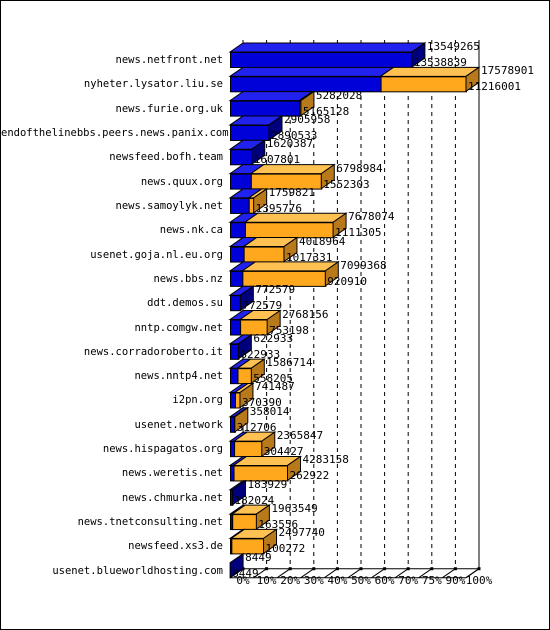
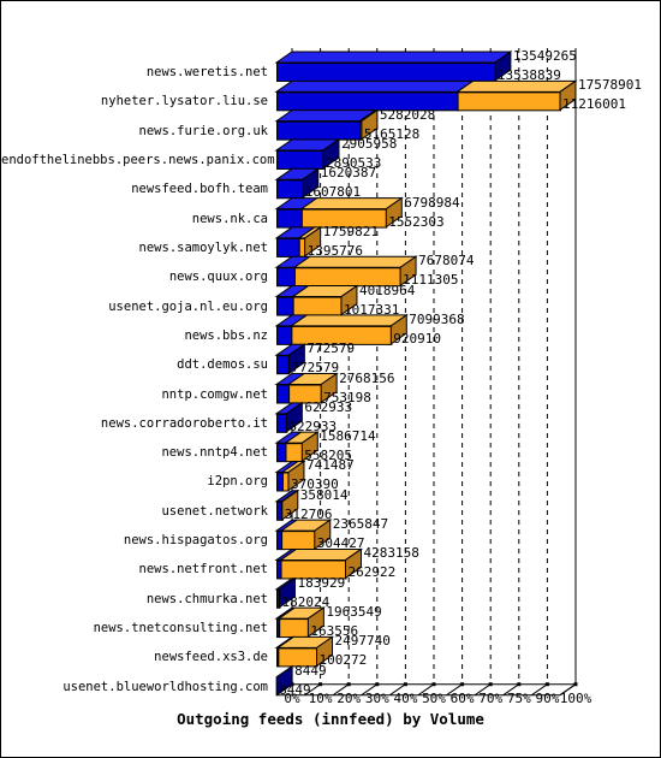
- news.netfront.net
+ news.weretis.net
  13549265
  13538839
  nyheter.lysator.liu.se
  17578901
  11216001
  news.furie.org.uk
  5282028
  5165128
  endofthelinebbs.peers.news.panix.com
  2905958
  2890533
  newsfeed.bofh.team
  1620387
  1607801
- news.quux.org
+ news.nk.ca
  6798984
  1552303
  news.samoylyk.net
  1759821
  1395776
- news.nk.ca
+ news.quux.org
  7678074
  1111305
  usenet.goja.nl.eu.org
  4018964
  1017331
  news.bbs.nz
  7099368
  920910
  ddt.demos.su
  772579
  772579
  nntp.comgw.net
  2768156
  753198
  news.corradoroberto.it
  622933
  622933
  news.nntp4.net
  1586714
  558205
  i2pn.org
  741487
  370390
  usenet.network
  358014
  312706
  news.hispagatos.org
  2365847
  304427
- news.weretis.net
+ news.netfront.net
  4283158
  262922
  news.chmurka.net
  183929
  182024
  news.tnetconsulting.net
  1963549
  163556
  newsfeed.xs3.de
  2497740
  100272
  usenet.blueworldhosting.com
  8449
  8449
  0%
  10%
  20%
  30%
  40%
  50%
  60%
  70%
  75%
  90%
  100%
+ Outgoing feeds (innfeed) by Volume
